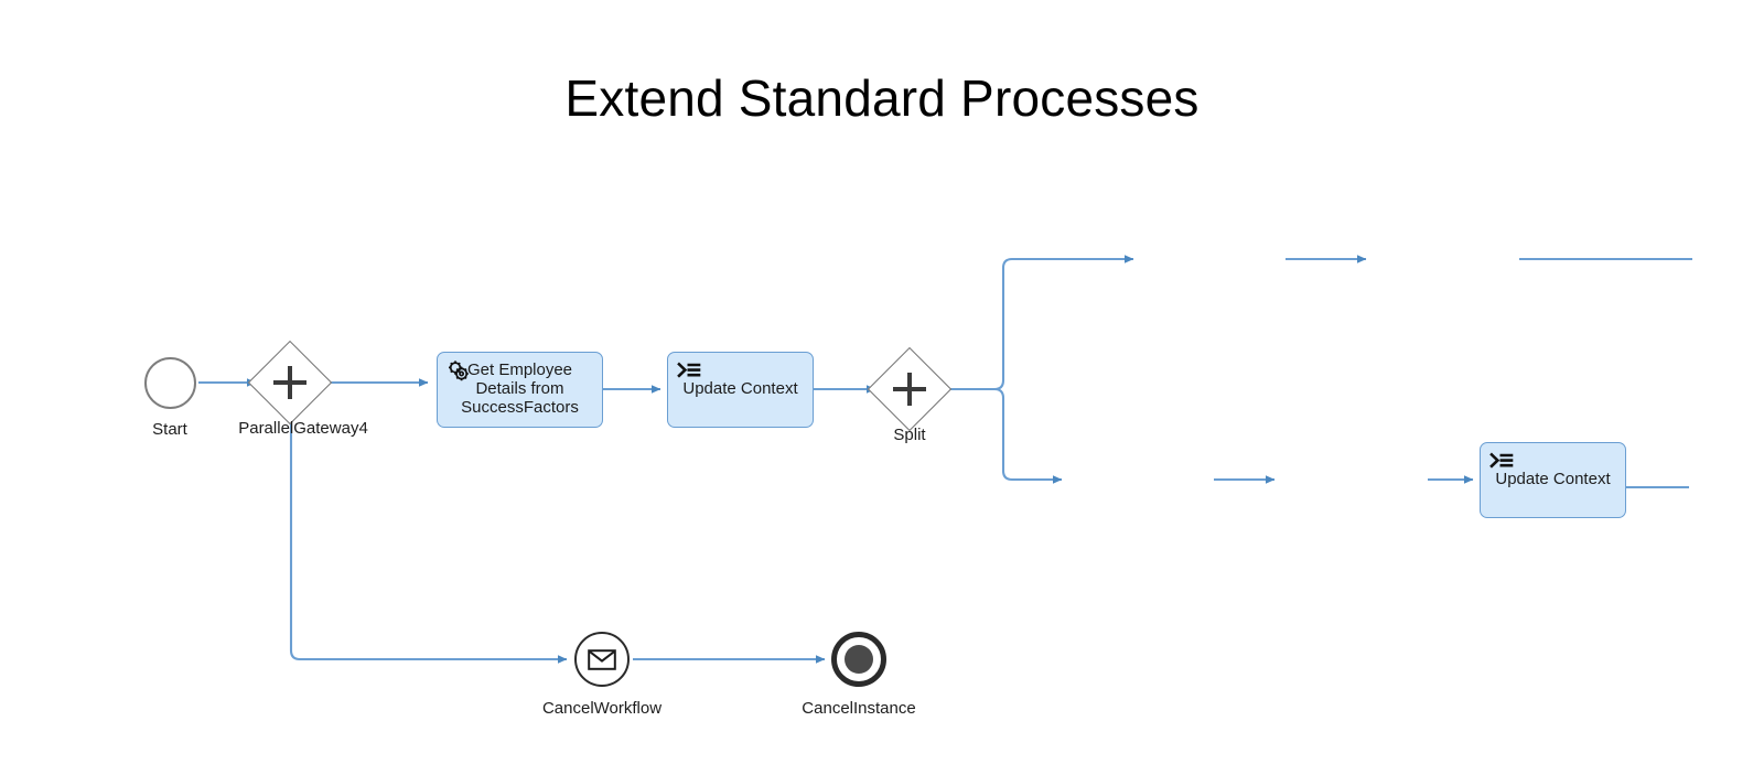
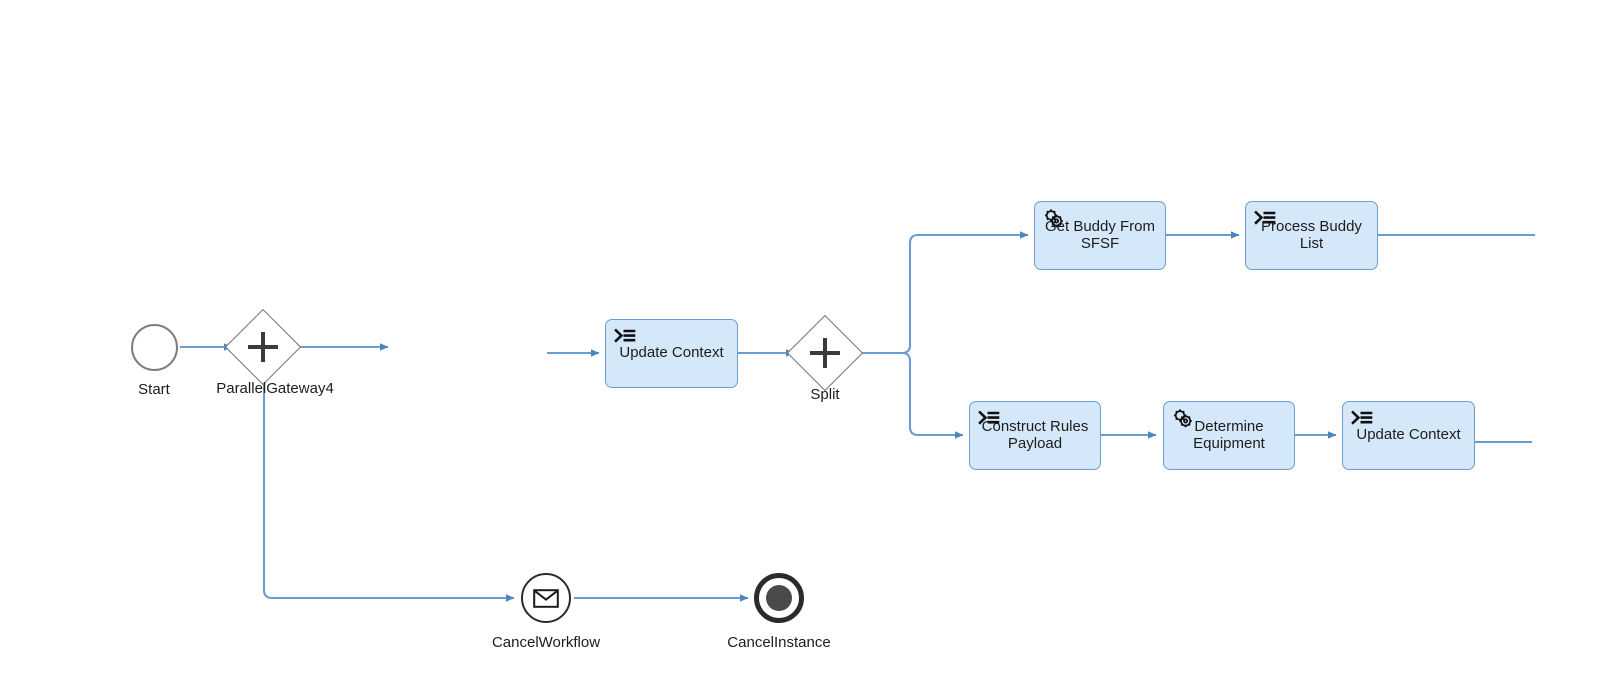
- Extend Standard Processes
  Start
  CancelWorkflow
  CancelInstance
  ParallelGateway4
  Split
- Get Employee
- Details from
- SuccessFactors
  Update Context
+ Get Buddy From
+ SFSF
+ Process Buddy
+ List
+ Construct Rules
+ Payload
+ Determine
+ Equipment
  Update Context
